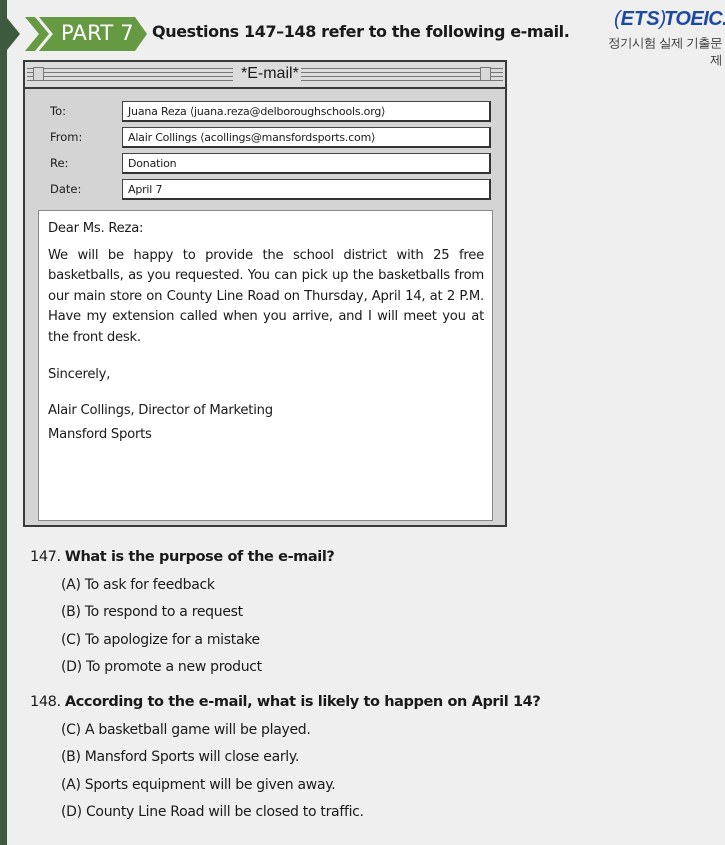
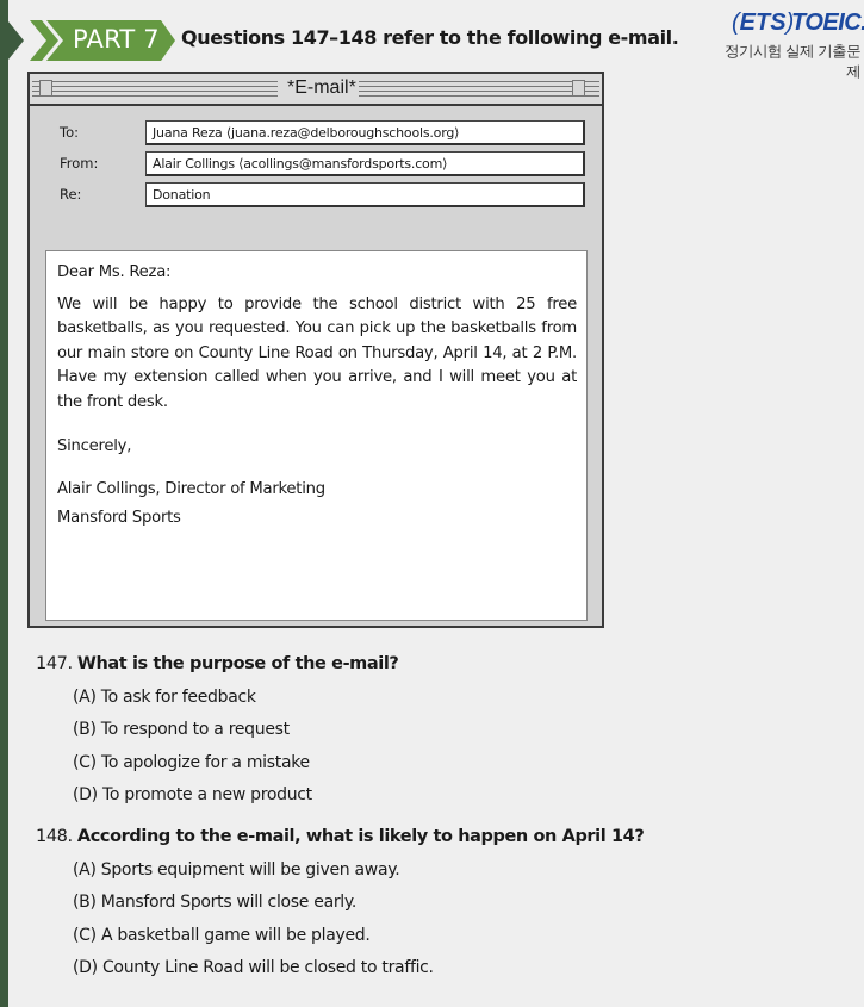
  PART 7
  Questions 147–148 refer to the following e-mail.
  ETS
  TOEIC
  정기시험 실제 기출문제
  *E-mail*
  To:
  Juana Reza ⟨juana.reza@delboroughschools.org⟩
  From:
  Alair Collings ⟨acollings@mansfordsports.com⟩
  Re:
  Donation
- Date:
- April 7
  Dear Ms. Reza:
  We will be happy to provide the school district with 25 free basketballs, as you requested. You can pick up the basketballs from our main store on County Line Road on Thursday, April 14, at 2 P.M. Have my extension called when you arrive, and I will meet you at the front desk.
  Sincerely,
  Alair Collings, Director of Marketing
  Mansford Sports
  147. What is the purpose of the e-mail?
  (A) To ask for feedback
  (B) To respond to a request
  (C) To apologize for a mistake
  (D) To promote a new product
  148. According to the e-mail, what is likely to happen on April 14?
- (C) A basketball game will be played.
+ (A) Sports equipment will be given away.
  (B) Mansford Sports will close early.
- (A) Sports equipment will be given away.
+ (C) A basketball game will be played.
  (D) County Line Road will be closed to traffic.
